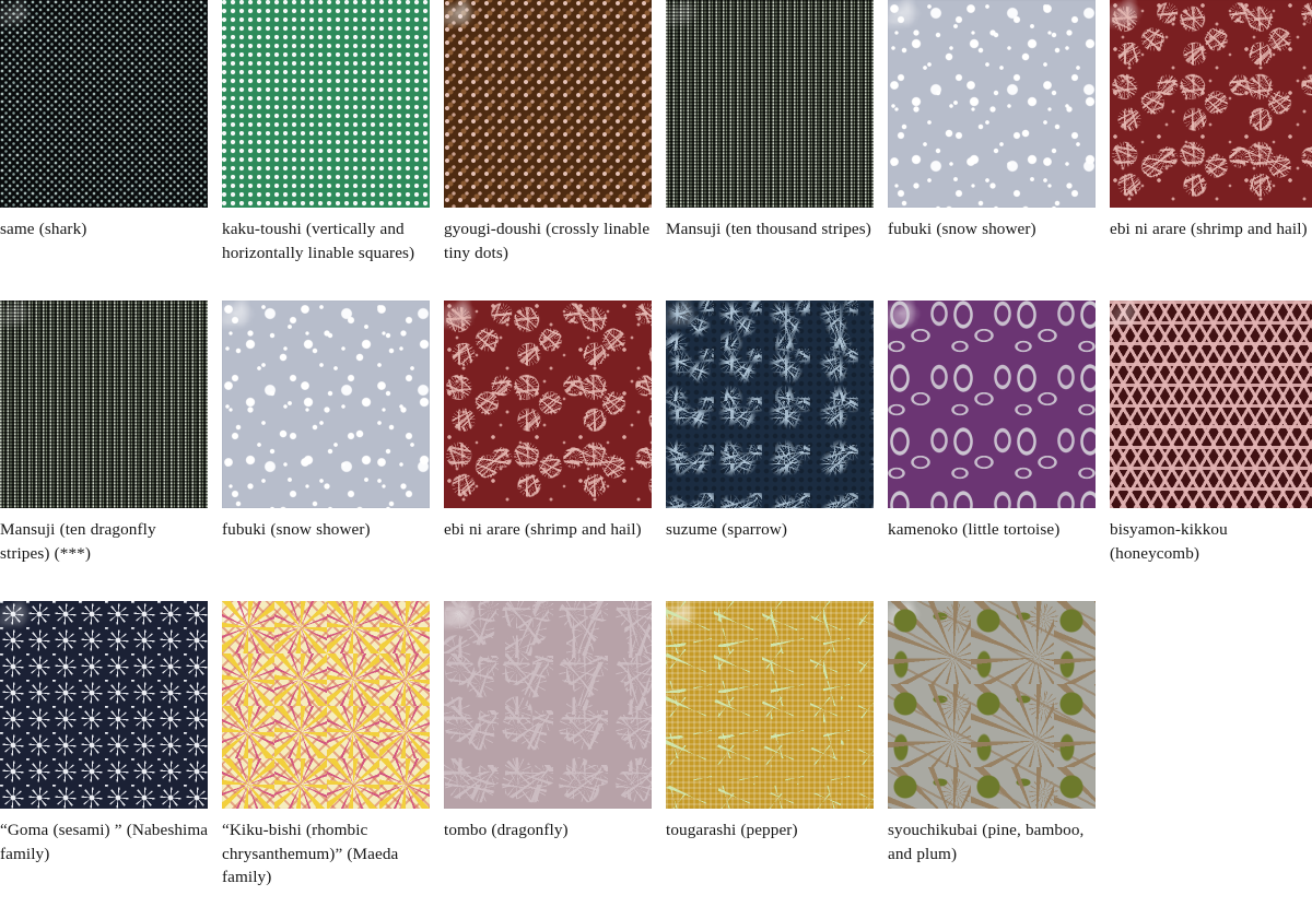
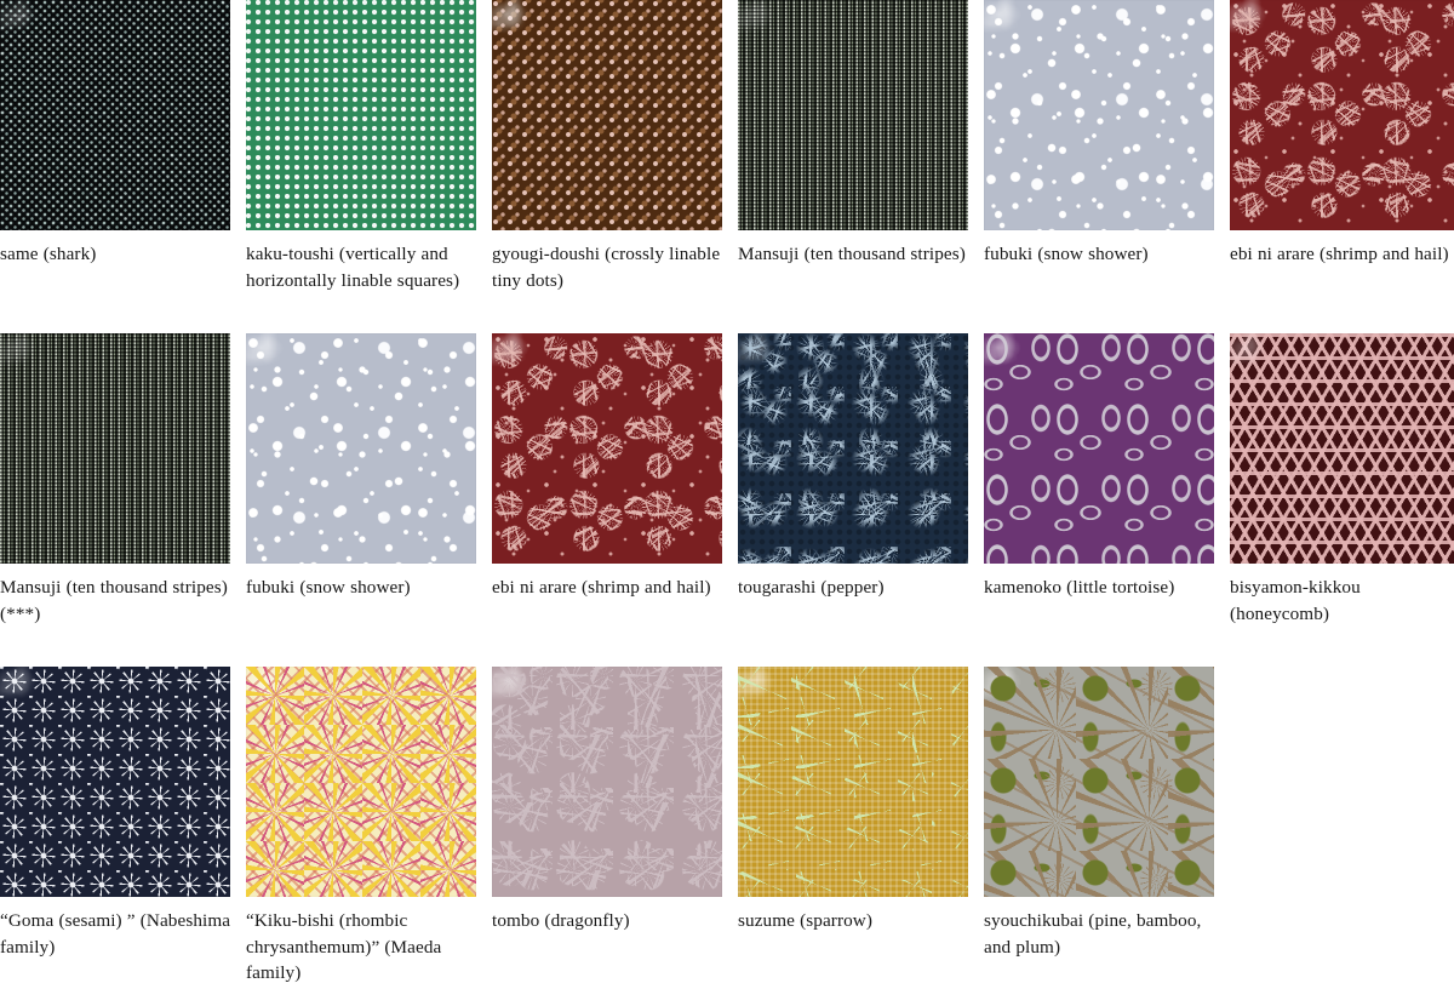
  same (shark)
  kaku-toushi (vertically and horizontally linable squares)
  gyougi-doushi (crossly linable tiny dots)
  Mansuji (ten thousand stripes)
  fubuki (snow shower)
  ebi ni arare (shrimp and hail)
- Mansuji (ten dragonfly stripes) (***)
+ Mansuji (ten thousand stripes) (***)
  fubuki (snow shower)
  ebi ni arare (shrimp and hail)
- suzume (sparrow)
+ tougarashi (pepper)
  kamenoko (little tortoise)
  bisyamon-kikkou (honeycomb)
  “Goma (sesami) ” (Nabeshima family)
  “Kiku-bishi (rhombic chrysanthemum)” (Maeda family)
  tombo (dragonfly)
- tougarashi (pepper)
+ suzume (sparrow)
  syouchikubai (pine, bamboo, and plum)
